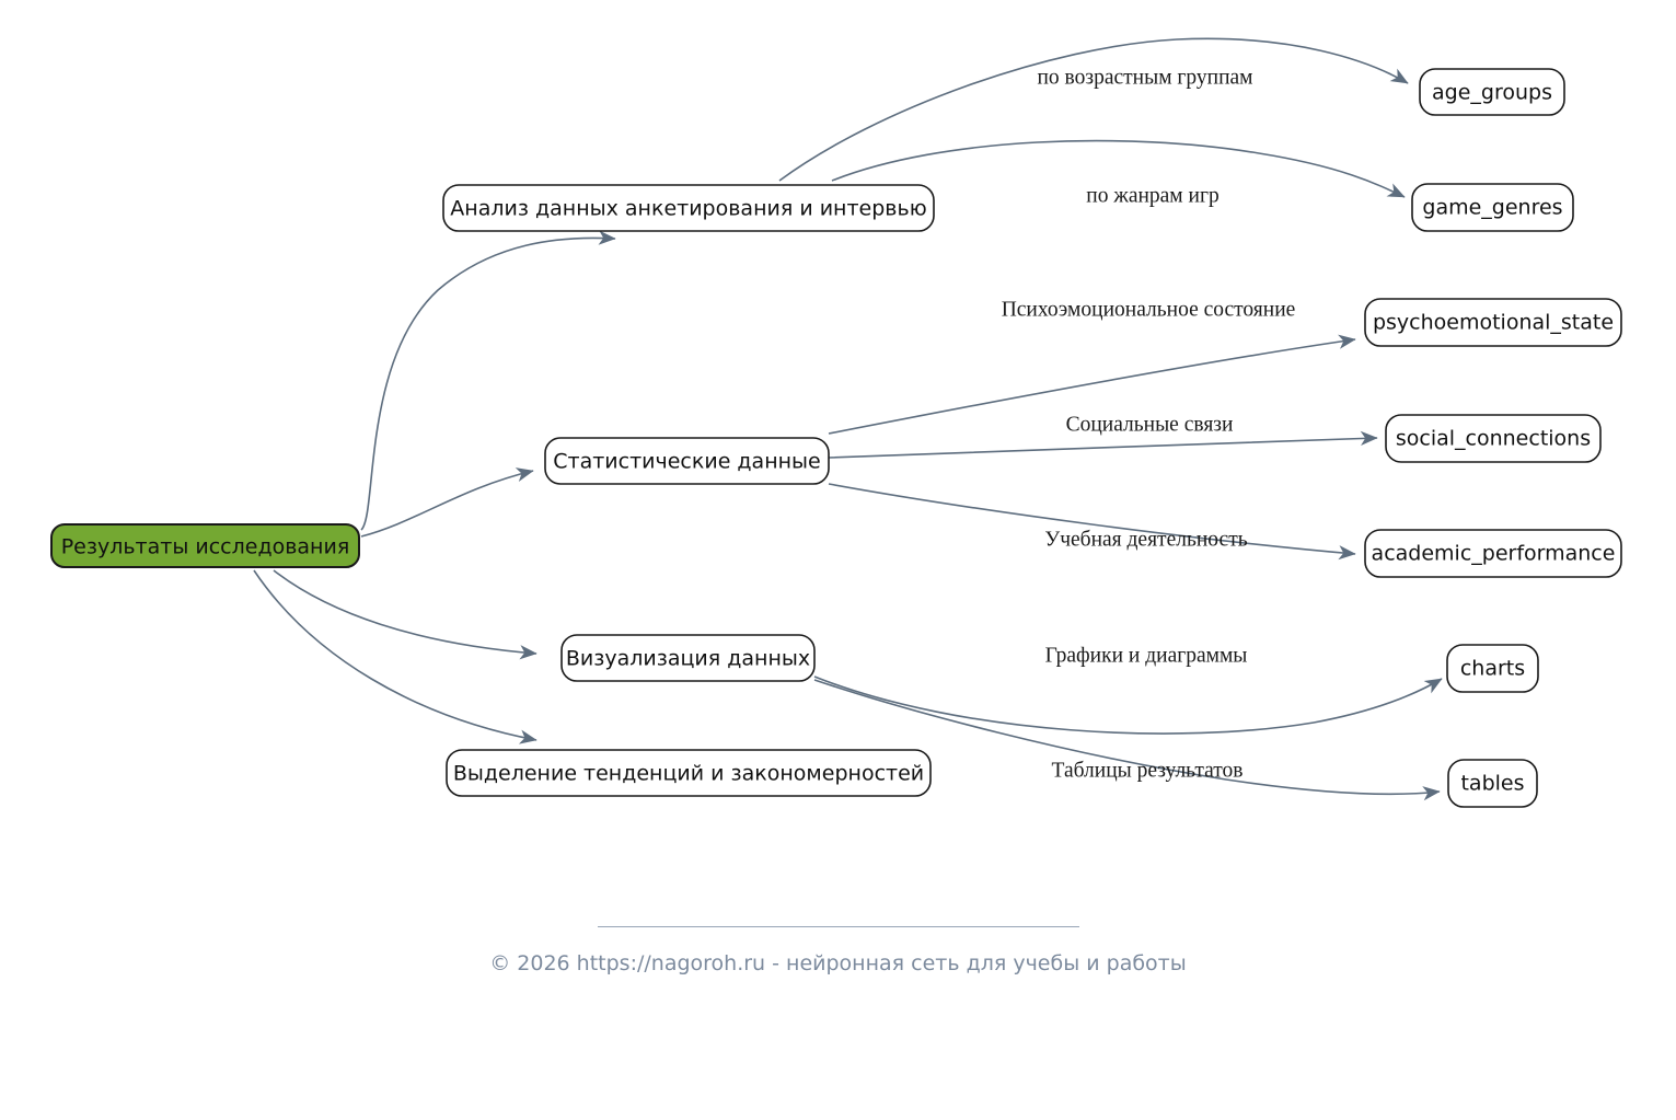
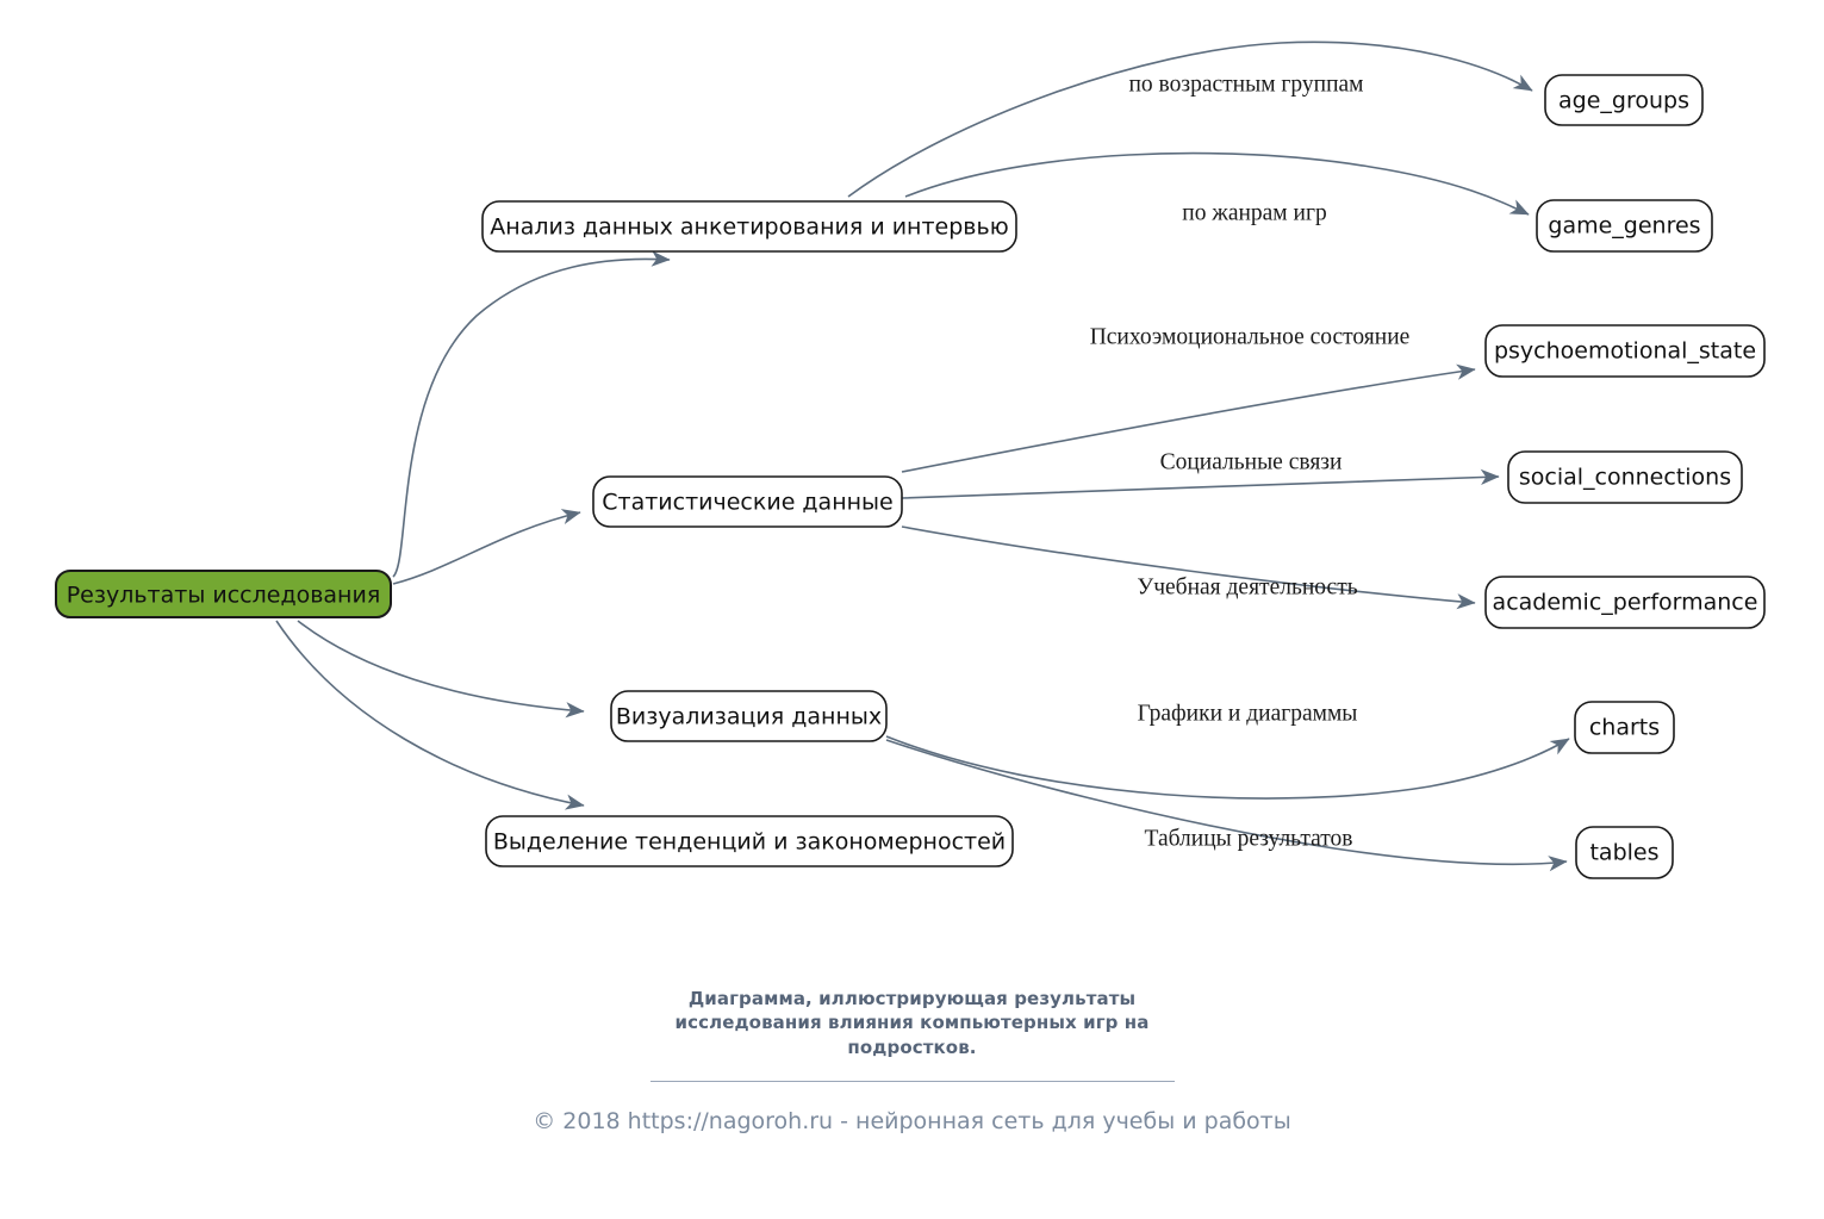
  Результаты исследования
  Анализ данных анкетирования и интервью
  Статистические данные
  Визуализация данных
  Выделение тенденций и закономерностей
  age_groups
  game_genres
  psychoemotional_state
  social_connections
  academic_performance
  charts
  tables
  по возрастным группам
  по жанрам игр
  Психоэмоциональное состояние
  Социальные связи
  Учебная деятельность
  Графики и диаграммы
  Таблицы результатов
+ Диаграмма, иллюстрирующая результаты
+ исследования влияния компьютерных игр на
+ подростков.
- © 2026 https://nagoroh.ru - нейронная сеть для учебы и работы
+ © 2018 https://nagoroh.ru - нейронная сеть для учебы и работы
